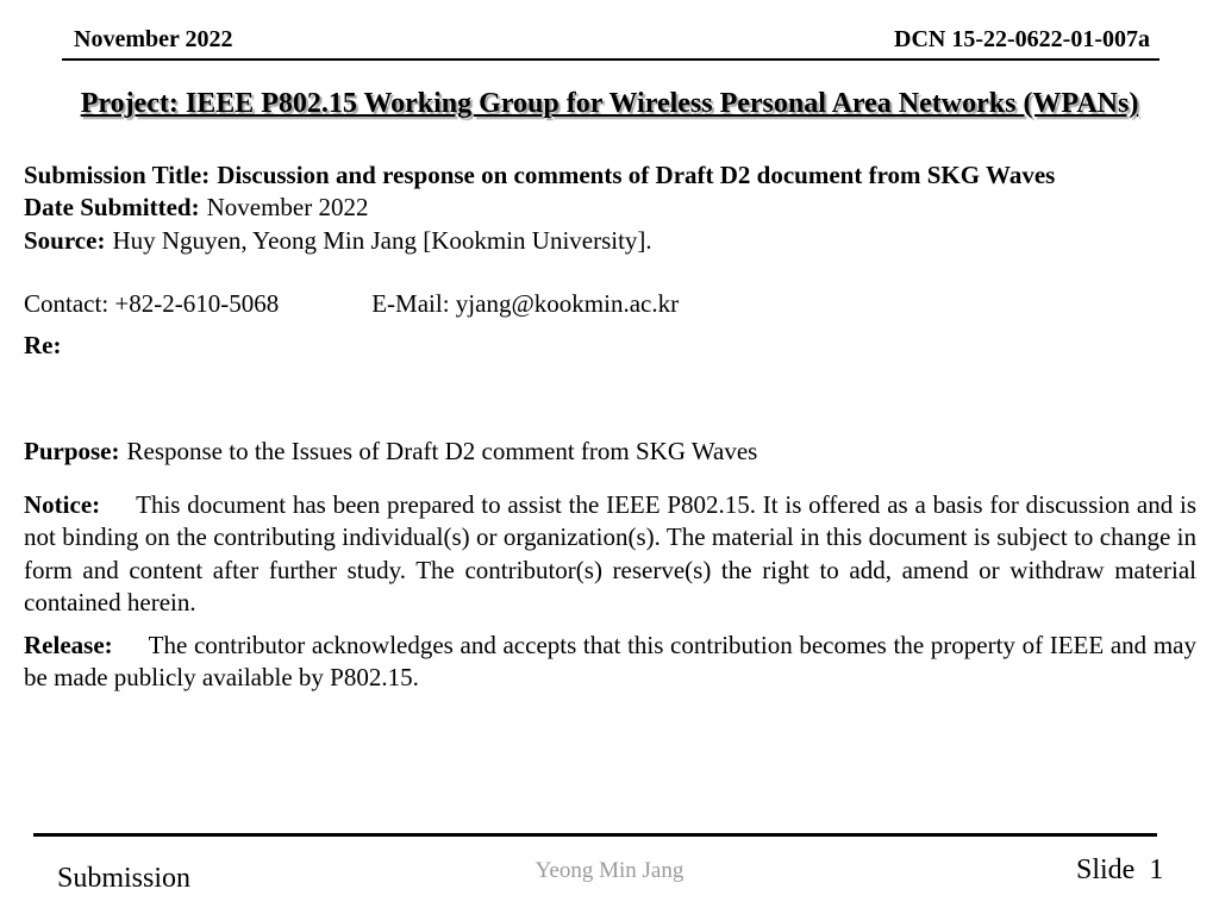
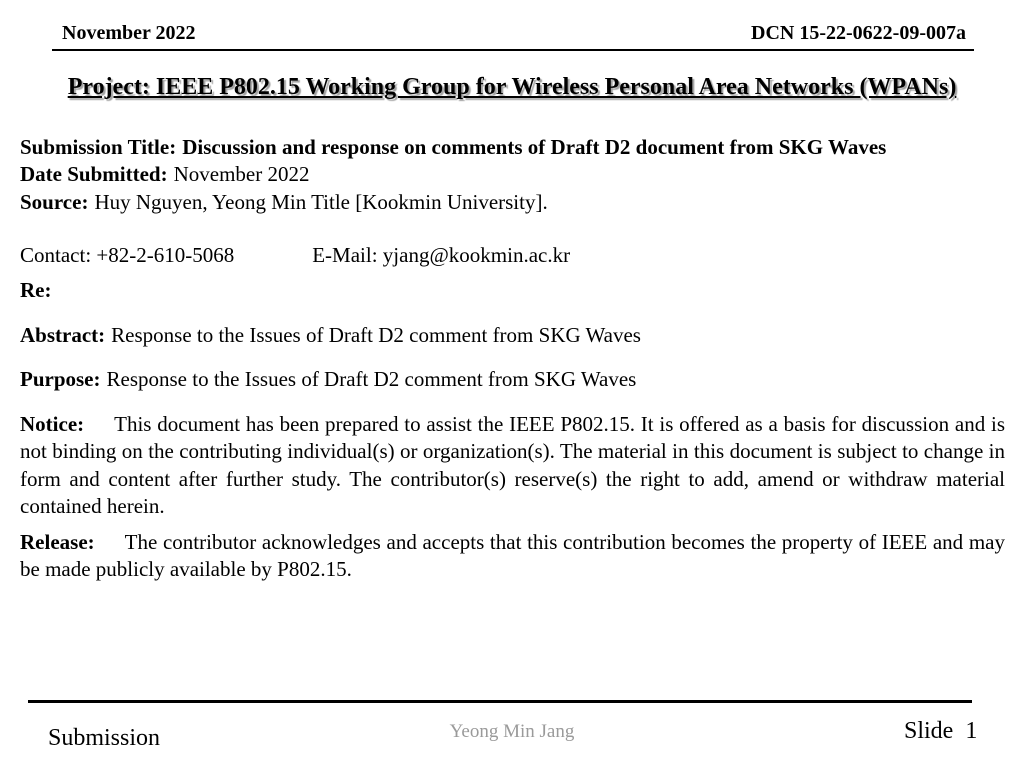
  November 2022
- DCN 15-22-0622-01-007a
+ DCN 15-22-0622-09-007a
  Project: IEEE P802.15 Working Group for Wireless Personal Area Networks (WPANs)
  Submission Title: Discussion and response on comments of Draft D2 document from SKG Waves
  Date Submitted: November 2022
- Source: Huy Nguyen, Yeong Min Jang [Kookmin University].
+ Source: Huy Nguyen, Yeong Min Title [Kookmin University].
  Contact: +82-2-610-5068 E-Mail: yjang@kookmin.ac.kr
  Re:
+ Abstract: Response to the Issues of Draft D2 comment from SKG Waves
  Purpose: Response to the Issues of Draft D2 comment from SKG Waves
  Notice: This document has been prepared to assist the IEEE P802.15. It is offered as a basis for discussion and is not binding on the contributing individual(s) or organization(s). The material in this document is subject to change in form and content after further study. The contributor(s) reserve(s) the right to add, amend or withdraw material contained herein.
  Release: The contributor acknowledges and accepts that this contribution becomes the property of IEEE and may be made publicly available by P802.15.
  Submission
  Yeong Min Jang
  Slide 1
